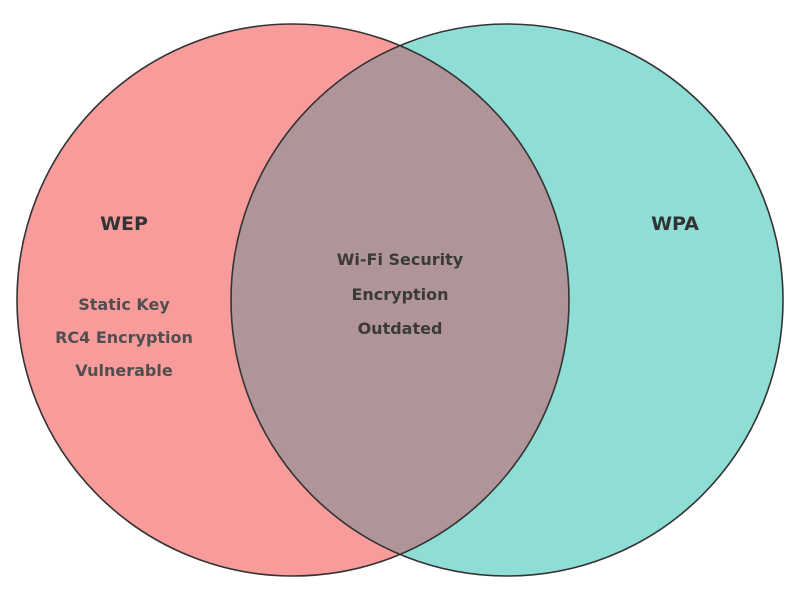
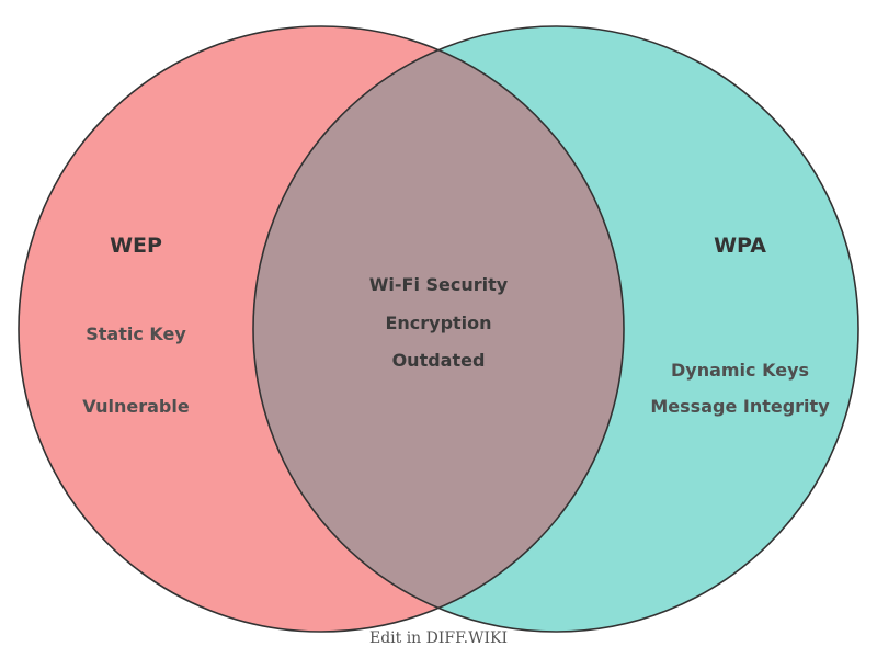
  WEP
  Static Key
- RC4 Encryption
  Vulnerable
  Wi-Fi Security
  Encryption
  Outdated
  WPA
+ Dynamic Keys
+ Message Integrity
+ Edit in DIFF.WIKI
